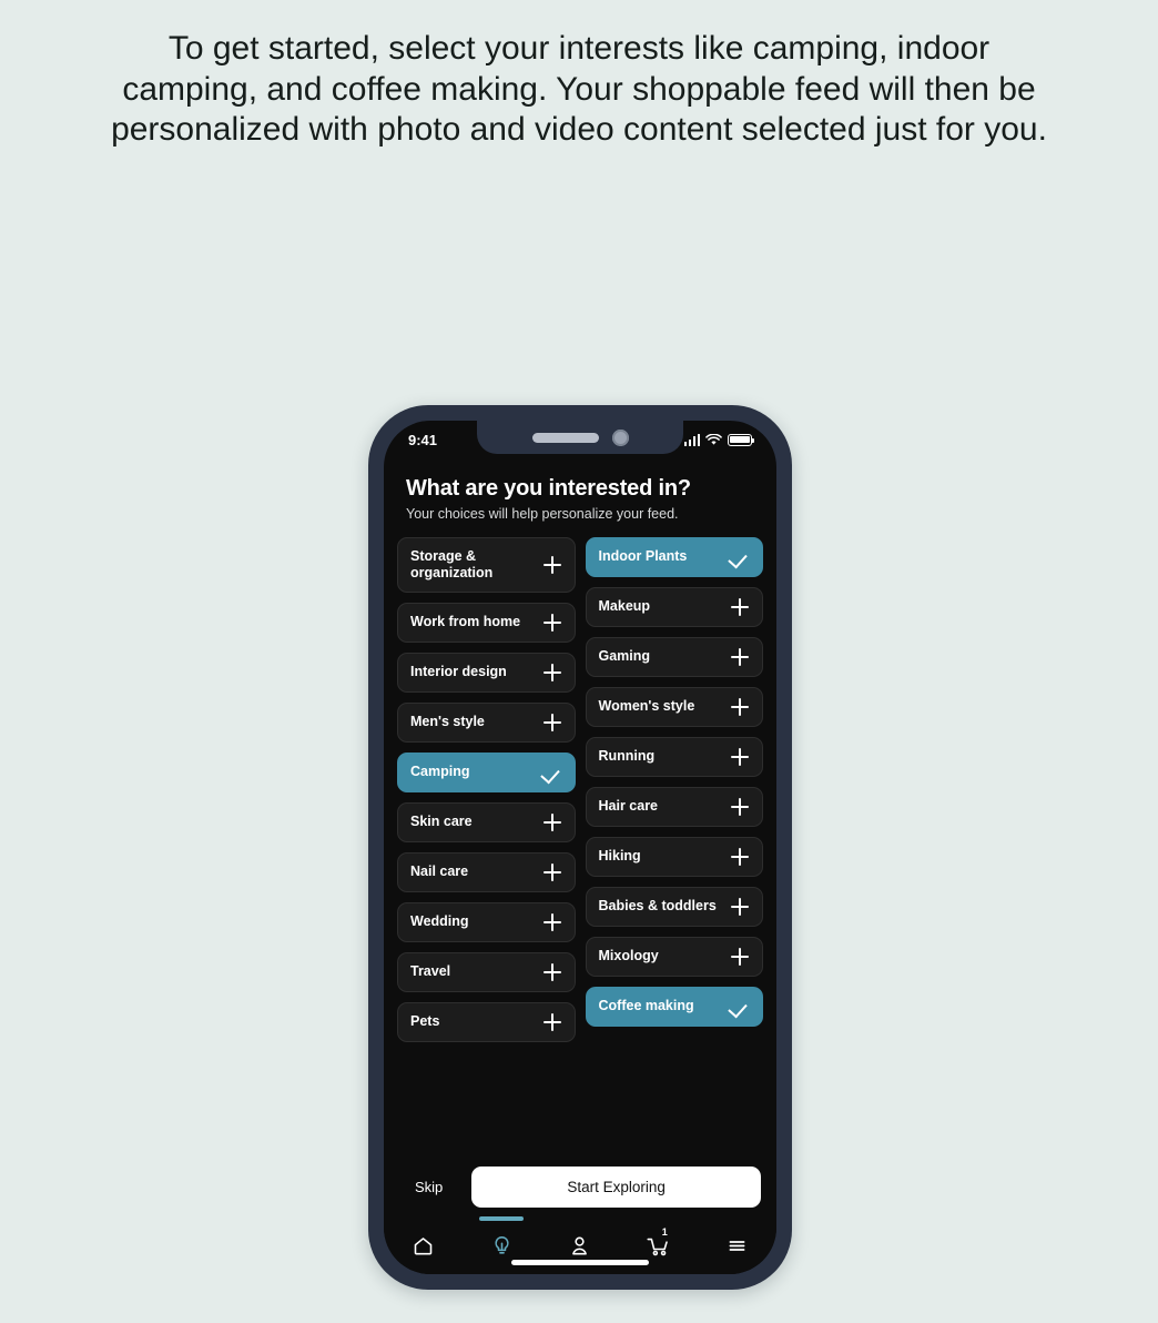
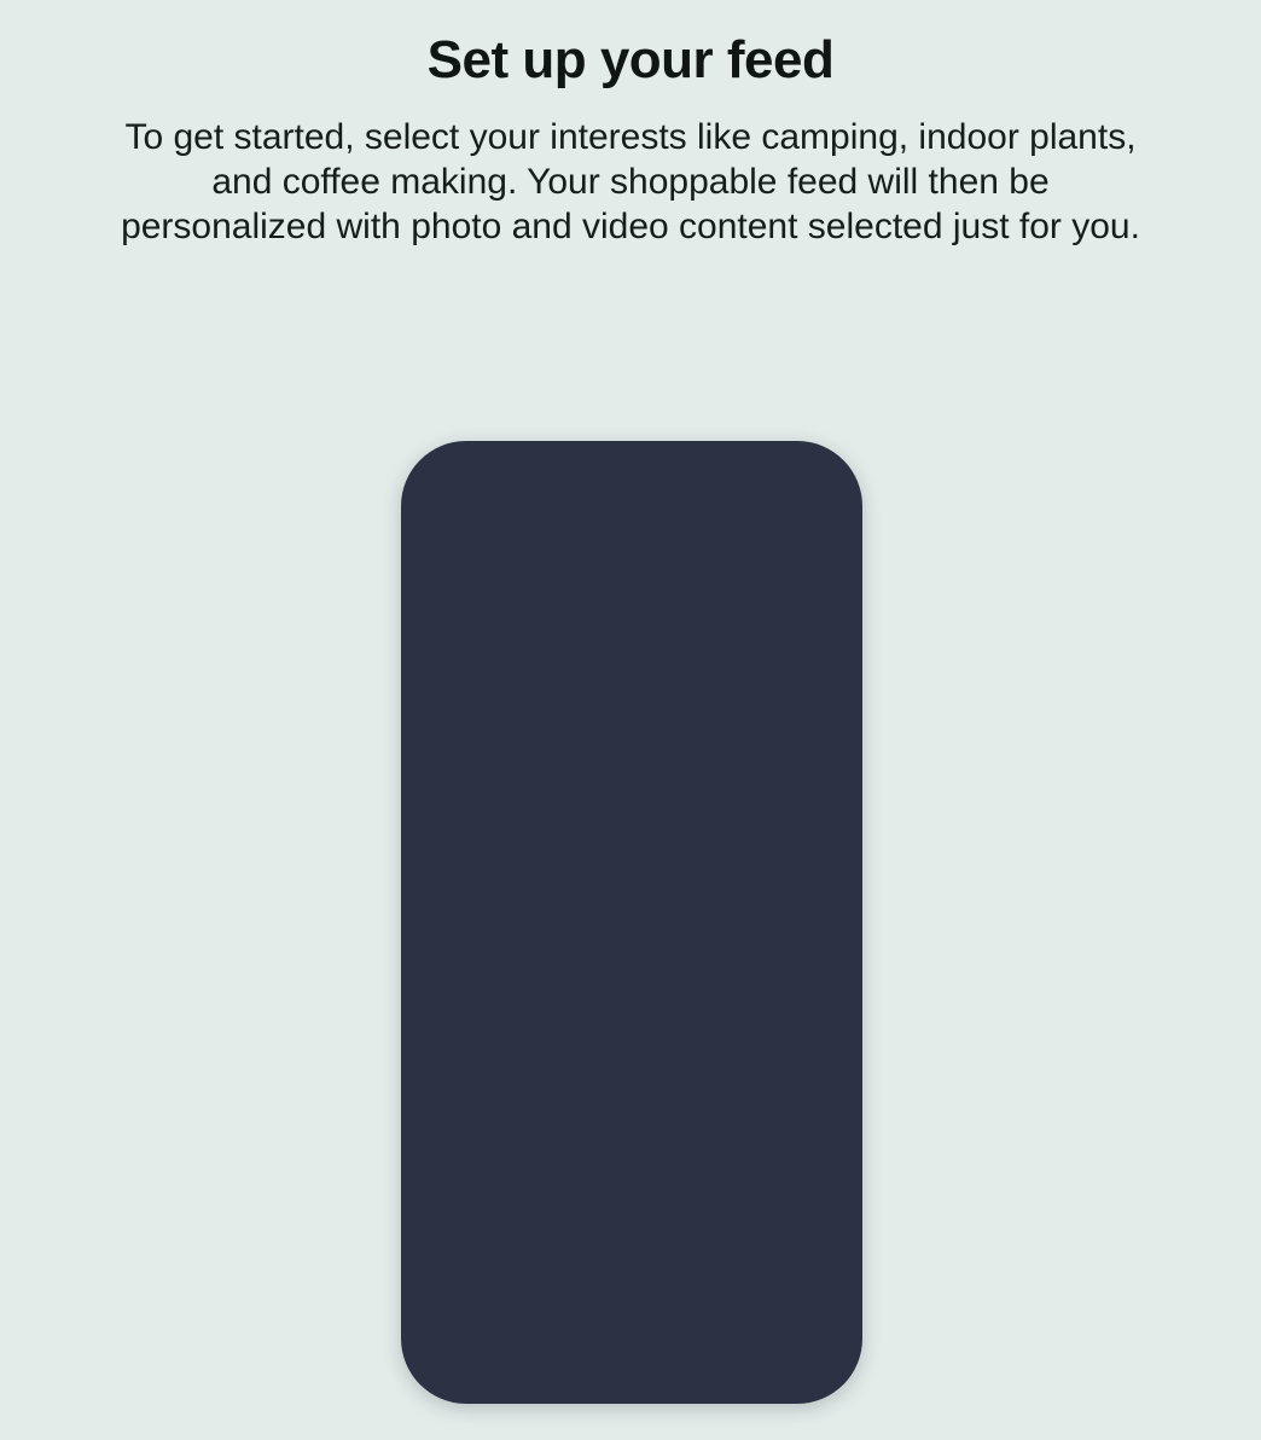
+ Set up your feed
- To get started, select your interests like camping, indoor camping, and coffee making. Your shoppable feed will then be personalized with photo and video content selected just for you.
+ To get started, select your interests like camping, indoor plants, and coffee making. Your shoppable feed will then be personalized with photo and video content selected just for you.
- 9:41
- What are you interested in?
- Your choices will help personalize your feed.
- Storage & organization
- Work from home
- Interior design
- Men's style
- Camping
- Skin care
- Nail care
- Wedding
- Travel
- Pets
- Indoor Plants
- Makeup
- Gaming
- Women's style
- Running
- Hair care
- Hiking
- Babies & toddlers
- Mixology
- Coffee making
- Skip
- Start Exploring
- 1
